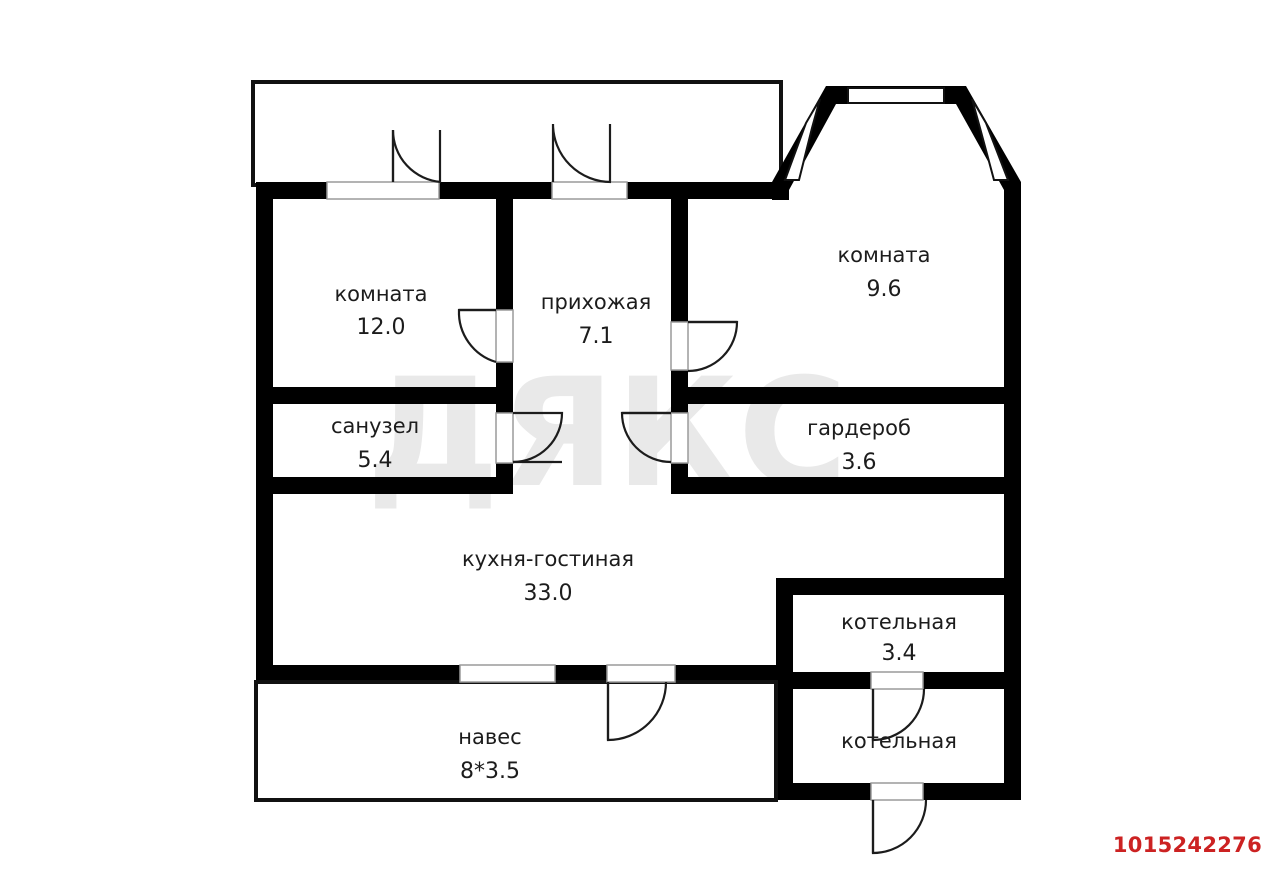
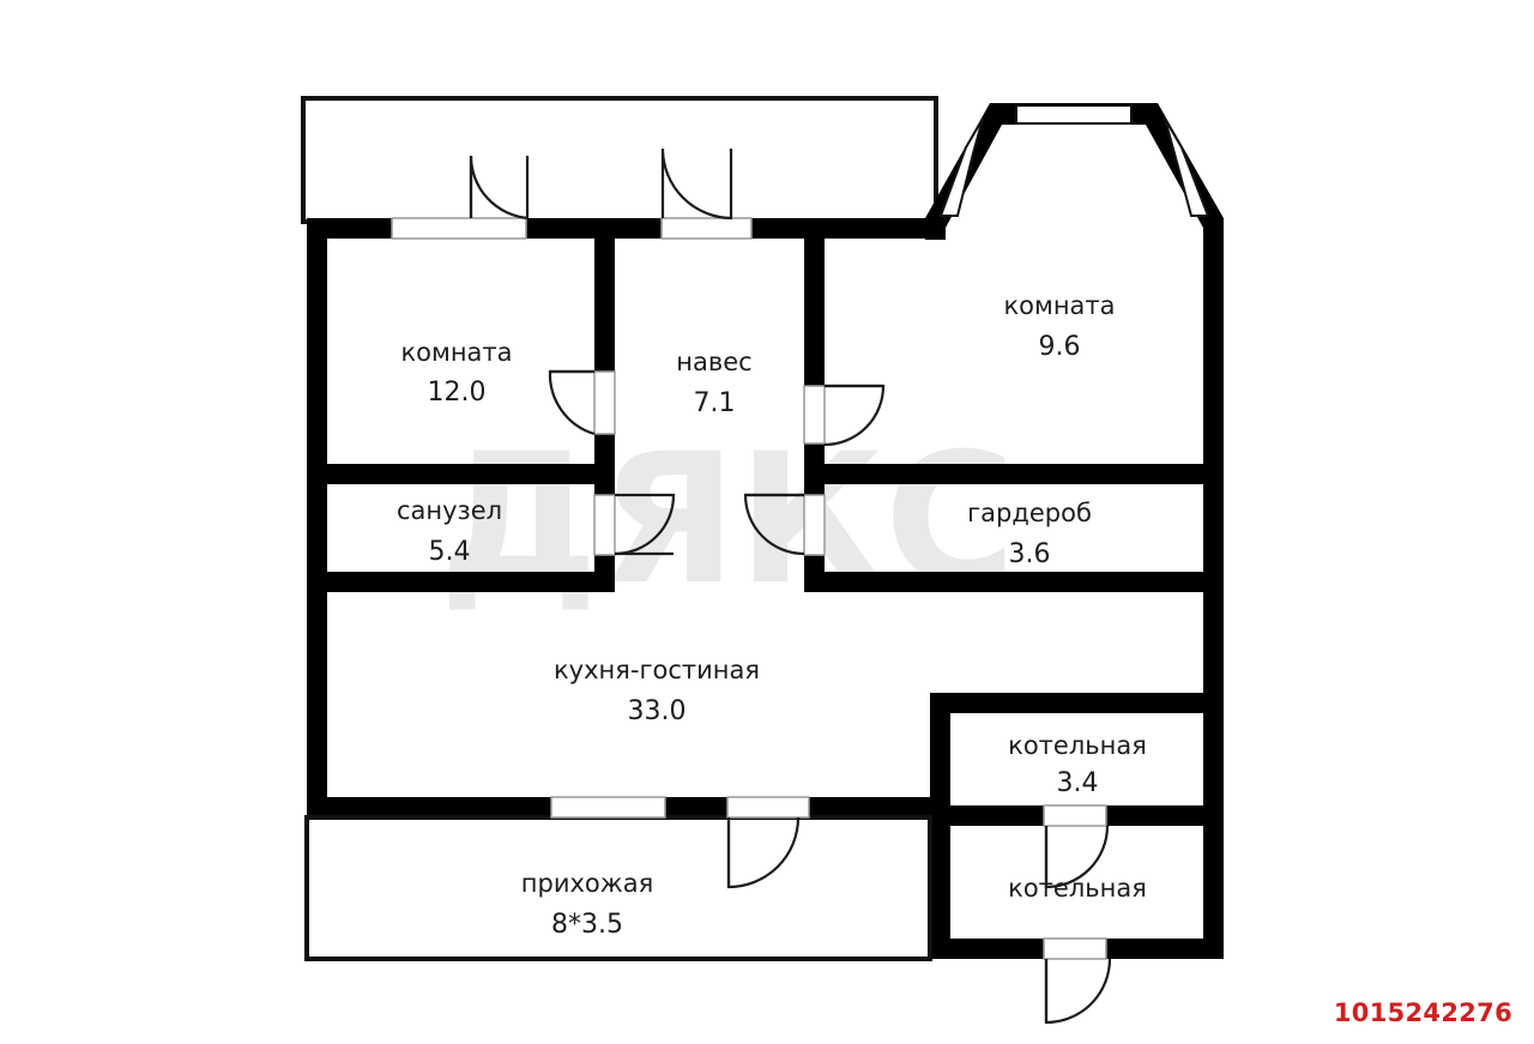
  комната
  12.0
- прихожая
+ навес
  7.1
  комната
  9.6
  санузел
  5.4
  гардероб
  3.6
  кухня-гостиная
  33.0
  котельная
  3.4
  котельная
- навес
+ прихожая
  8*3.5
  1015242276
